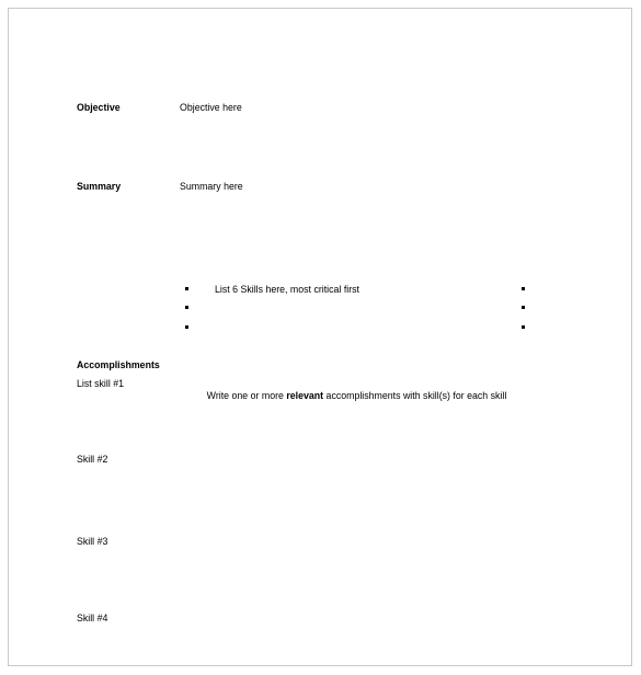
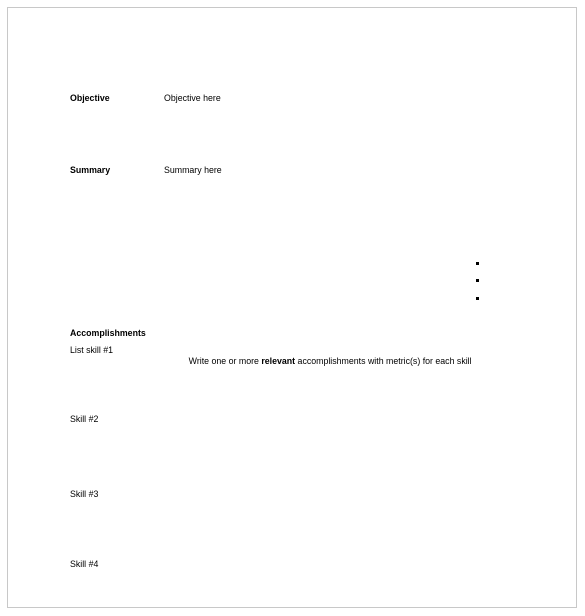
  Objective
  Objective here
  Summary
  Summary here
- List 6 Skills here, most critical first
  Accomplishments
  List skill #1
- Write one or more relevant accomplishments with skill(s) for each skill
+ Write one or more relevant accomplishments with metric(s) for each skill
  Skill #2
  Skill #3
  Skill #4
